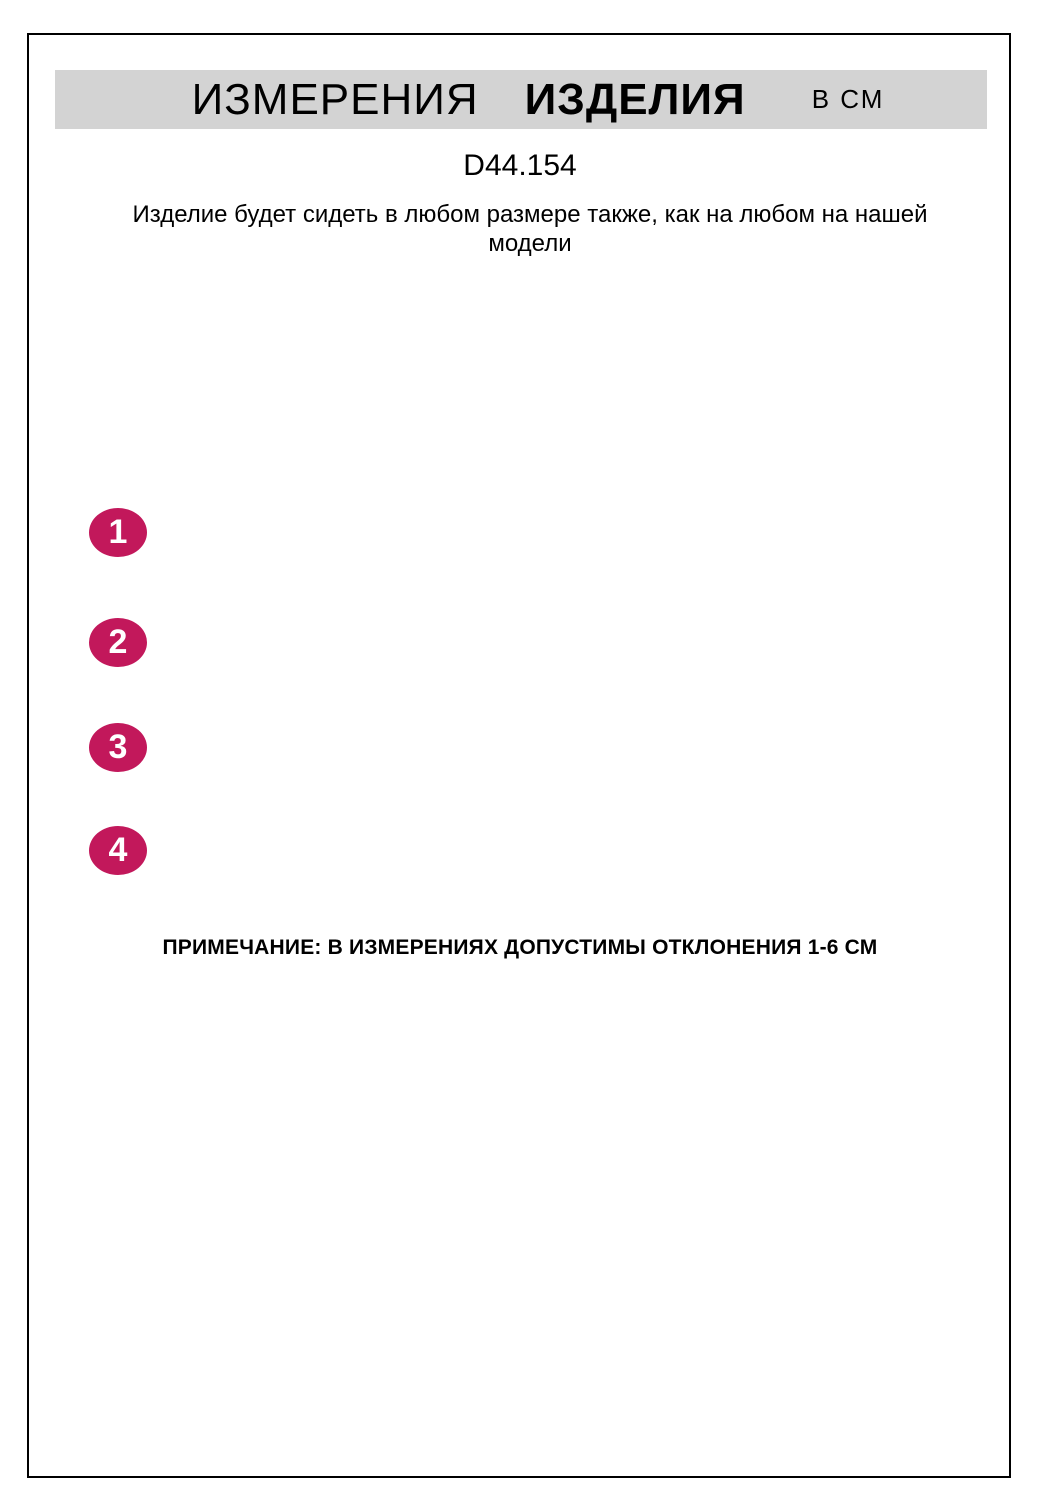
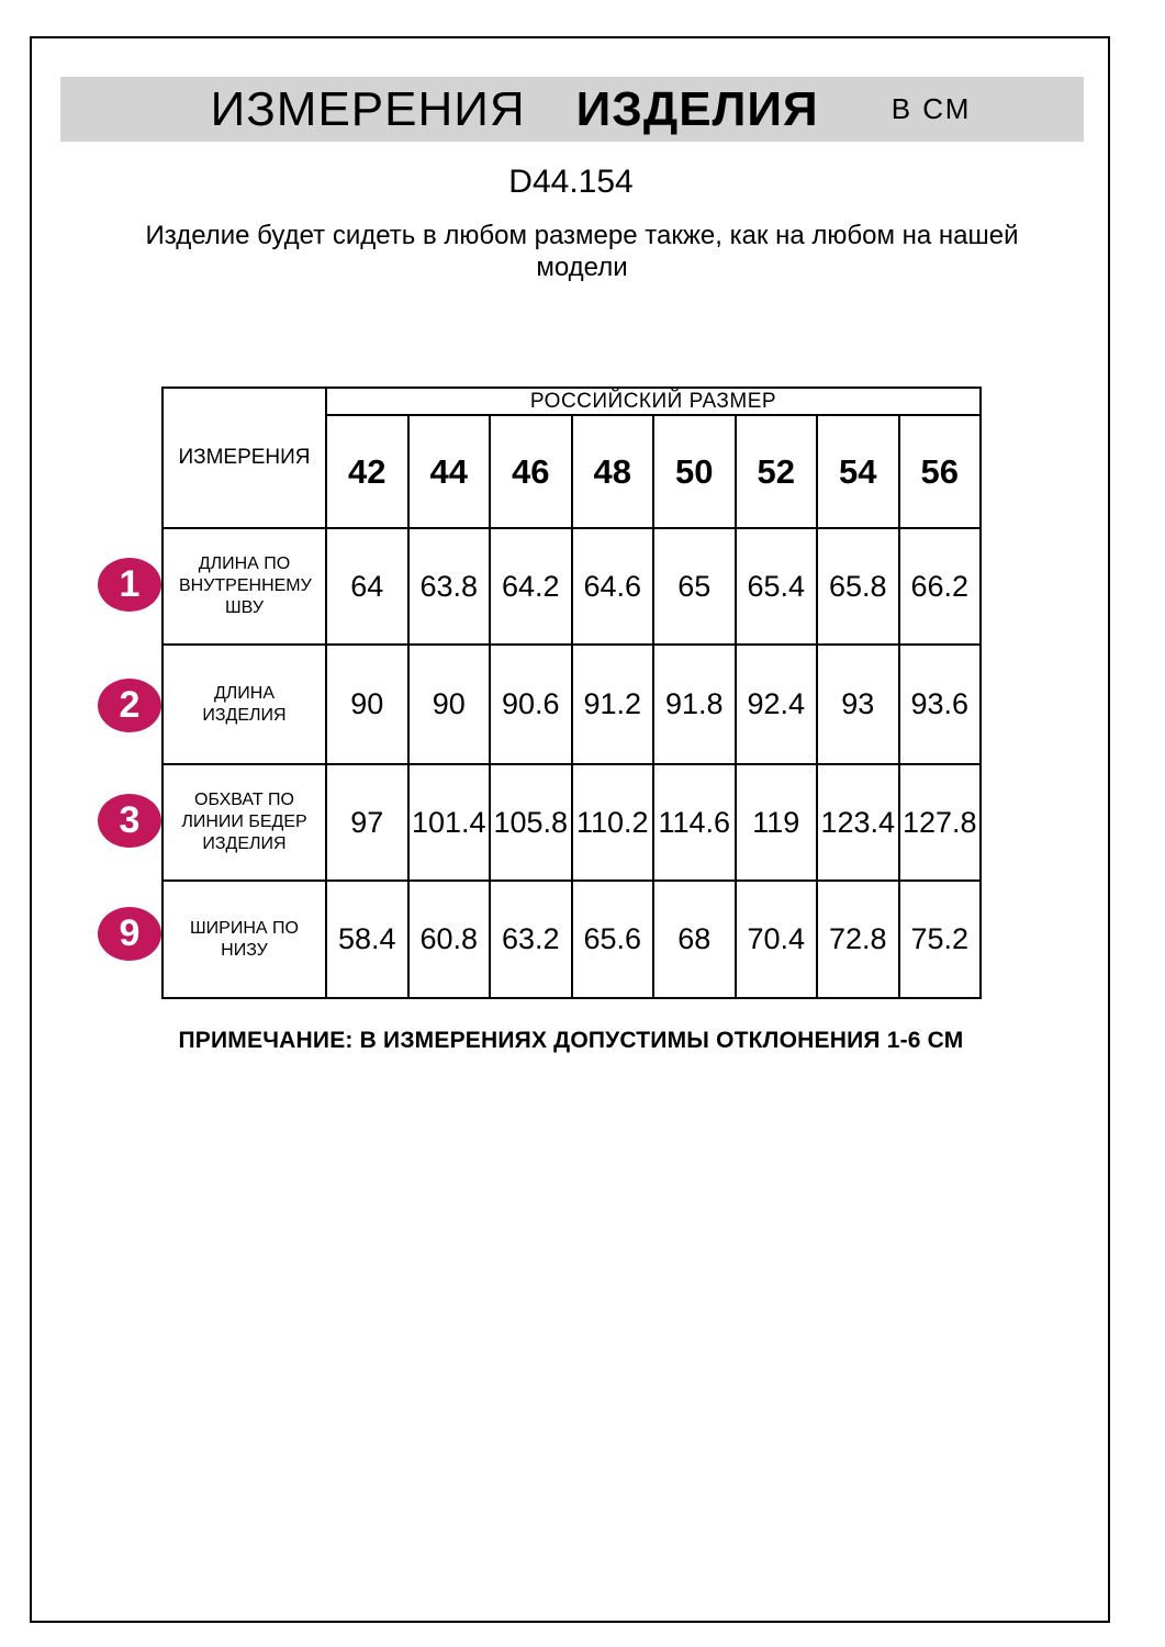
  ИЗМЕРЕНИЯ
  ИЗДЕЛИЯ
  В СМ
  D44.154
  Изделие будет сидеть в любом размере также, как на любом на нашей модели
+ ИЗМЕРЕНИЯ	РОССИЙСКИЙ РАЗМЕР
+ 42	44	46	48	50	52	54	56
+ ДЛИНА ПО ВНУТРЕННЕМУ ШВУ	64	63.8	64.2	64.6	65	65.4	65.8	66.2
+ ДЛИНА ИЗДЕЛИЯ	90	90	90.6	91.2	91.8	92.4	93	93.6
+ ОБХВАТ ПО ЛИНИИ БЕДЕР ИЗДЕЛИЯ	97	101.4	105.8	110.2	114.6	119	123.4	127.8
+ ШИРИНА ПО НИЗУ	58.4	60.8	63.2	65.6	68	70.4	72.8	75.2
  1
  2
  3
- 4
+ 9
  ПРИМЕЧАНИЕ: В ИЗМЕРЕНИЯХ ДОПУСТИМЫ ОТКЛОНЕНИЯ 1-6 СМ
